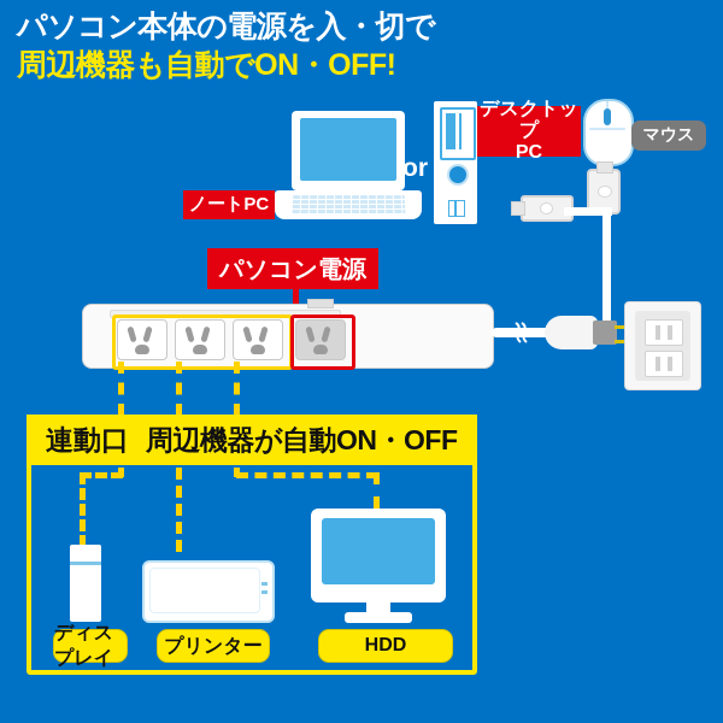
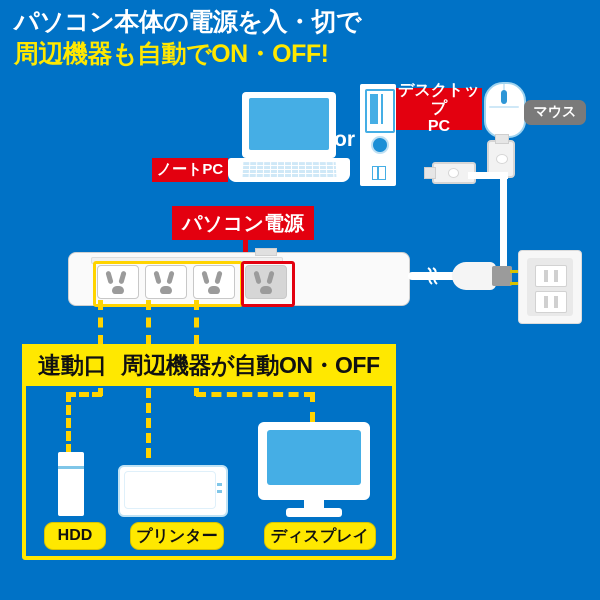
  パソコン本体の電源を入・切で
  周辺機器も自動でON・OFF!
  ノートPC
  or
  デスクトップ
  PC
  マウス
  パソコン電源
  連動口
  周辺機器が自動ON・OFF
- ディスプレイ
+ HDD
  プリンター
- HDD
+ ディスプレイ
